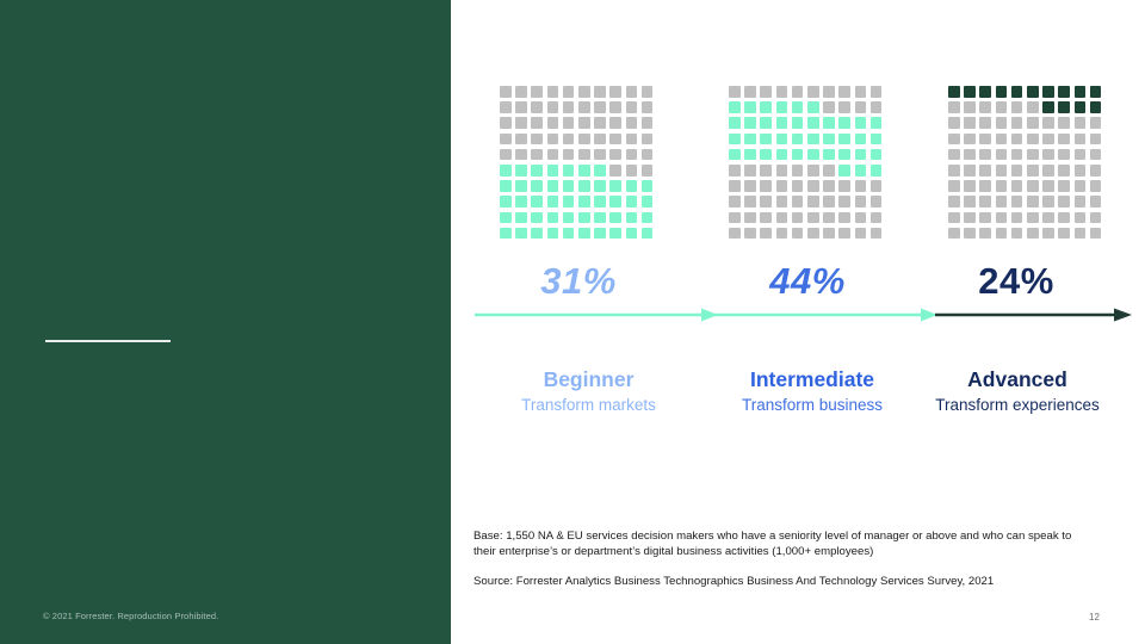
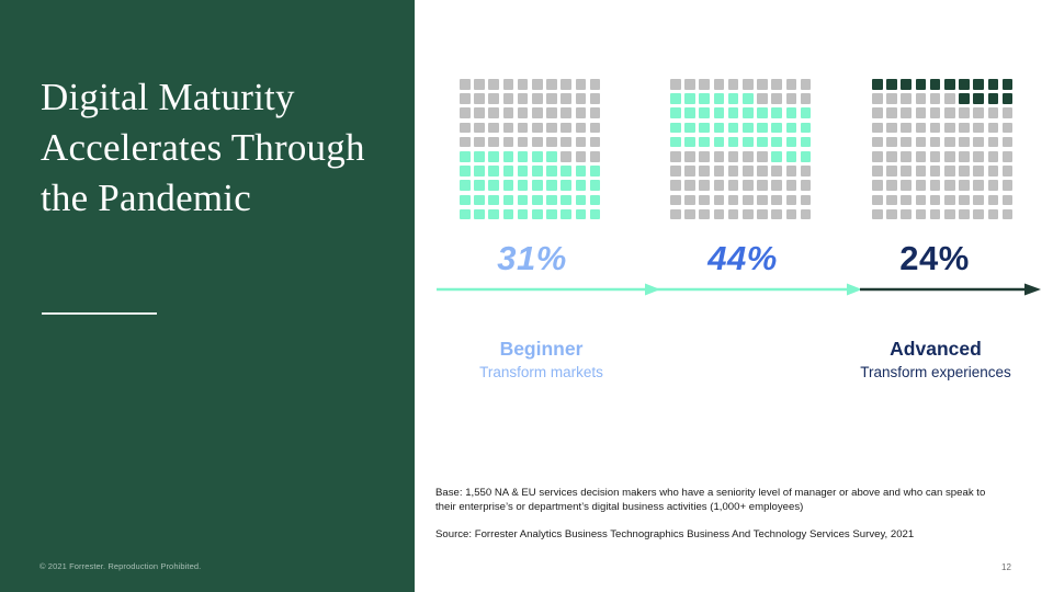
+ Digital Maturity Accelerates Through the Pandemic
  © 2021 Forrester. Reproduction Prohibited.
  31%
  44%
  24%
  Beginner
  Transform markets
- Intermediate
- Transform business
  Advanced
  Transform experiences
  Base: 1,550 NA & EU services decision makers who have a seniority level of manager or above and who can speak to their enterprise’s or department’s digital business activities (1,000+ employees)
  Source: Forrester Analytics Business Technographics Business And Technology Services Survey, 2021
  12
